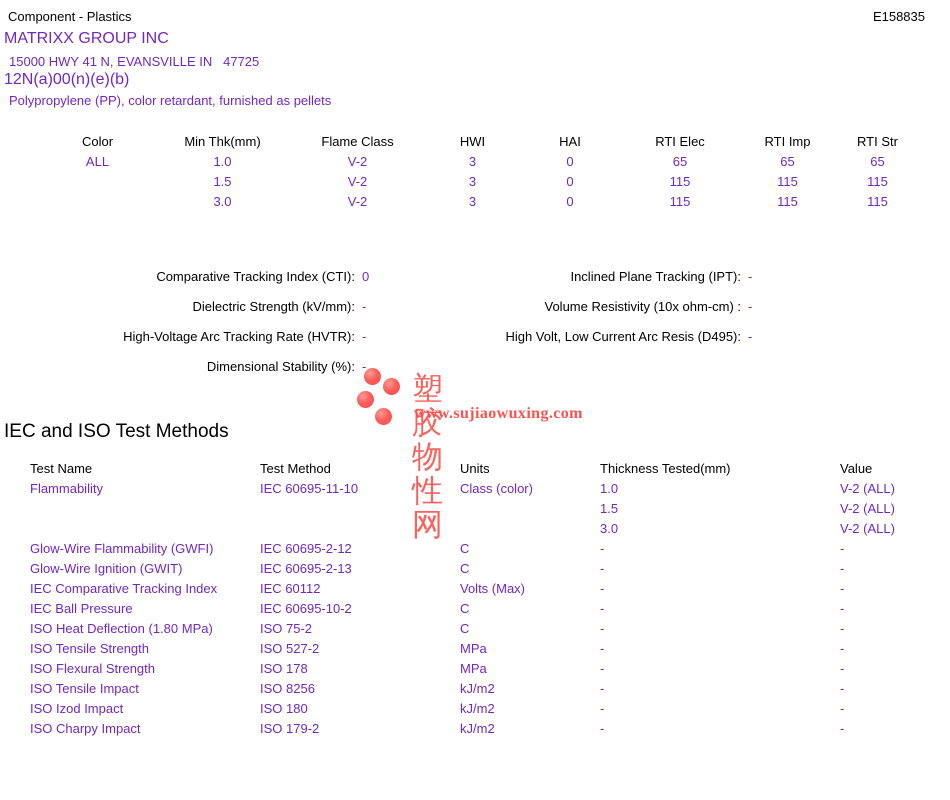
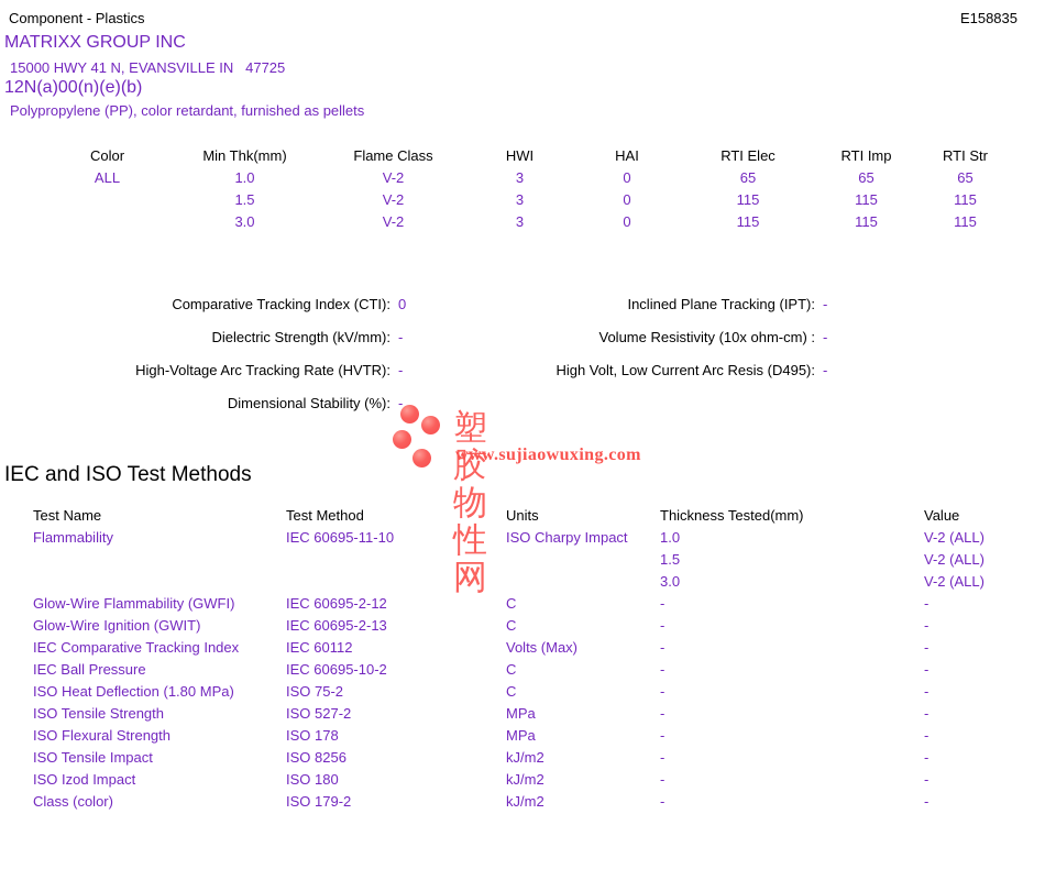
  Component - Plastics
  E158835
  MATRIXX GROUP INC
  15000 HWY 41 N, EVANSVILLE IN 47725
  12N(a)00(n)(e)(b)
  Polypropylene (PP), color retardant, furnished as pellets
  Color	Min Thk(mm)	Flame Class	HWI	HAI	RTI Elec	RTI Imp	RTI Str
  ALL	1.0	V-2	3	0	65	65	65
  	1.5	V-2	3	0	115	115	115
  	3.0	V-2	3	0	115	115	115
  Comparative Tracking Index (CTI):
  0
  Inclined Plane Tracking (IPT):
  -
  Dielectric Strength (kV/mm):
  -
  Volume Resistivity (10x ohm-cm) :
  -
  High-Voltage Arc Tracking Rate (HVTR):
  -
  High Volt, Low Current Arc Resis (D495):
  -
  Dimensional Stability (%):
  -
  塑胶物性网
  www.sujiaowuxing.com
  IEC and ISO Test Methods
  Test Name	Test Method	Units	Thickness Tested(mm)	Value
- Flammability	IEC 60695-11-10	Class (color)	1.0	V-2 (ALL)
+ Flammability	IEC 60695-11-10	ISO Charpy Impact	1.0	V-2 (ALL)
  			1.5	V-2 (ALL)
  			3.0	V-2 (ALL)
  Glow-Wire Flammability (GWFI)	IEC 60695-2-12	C	-	-
  Glow-Wire Ignition (GWIT)	IEC 60695-2-13	C	-	-
  IEC Comparative Tracking Index	IEC 60112	Volts (Max)	-	-
  IEC Ball Pressure	IEC 60695-10-2	C	-	-
  ISO Heat Deflection (1.80 MPa)	ISO 75-2	C	-	-
  ISO Tensile Strength	ISO 527-2	MPa	-	-
  ISO Flexural Strength	ISO 178	MPa	-	-
  ISO Tensile Impact	ISO 8256	kJ/m2	-	-
  ISO Izod Impact	ISO 180	kJ/m2	-	-
- ISO Charpy Impact	ISO 179-2	kJ/m2	-	-
+ Class (color)	ISO 179-2	kJ/m2	-	-
